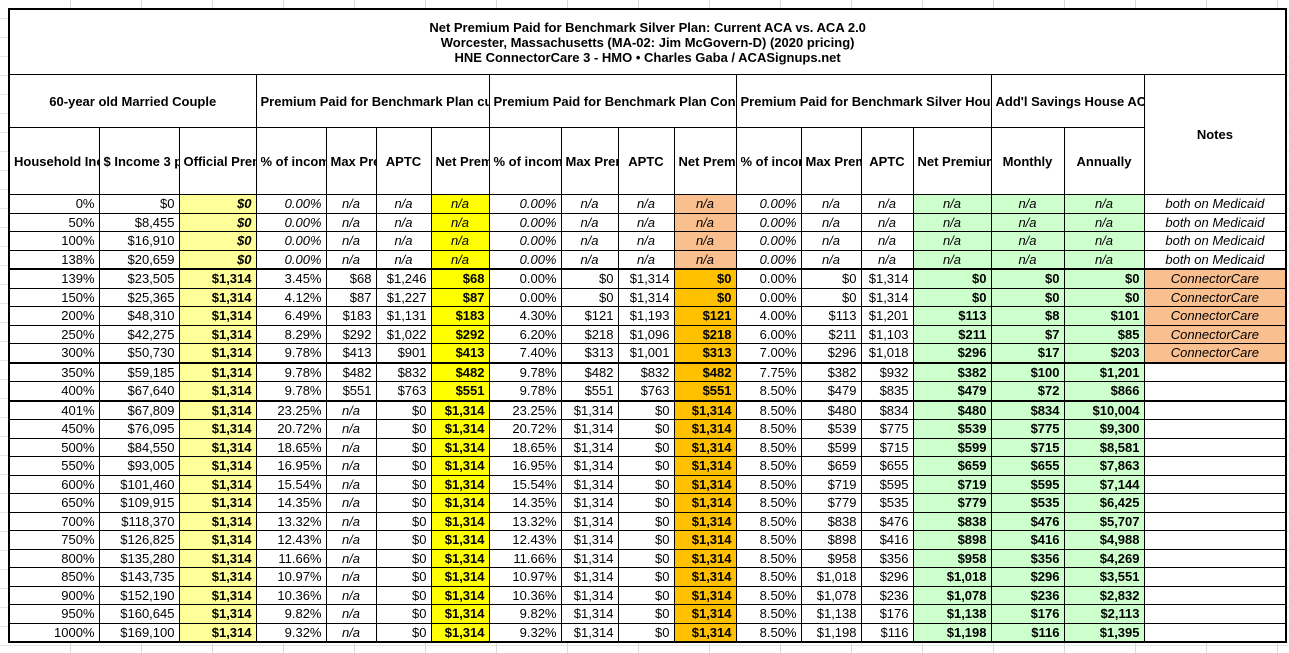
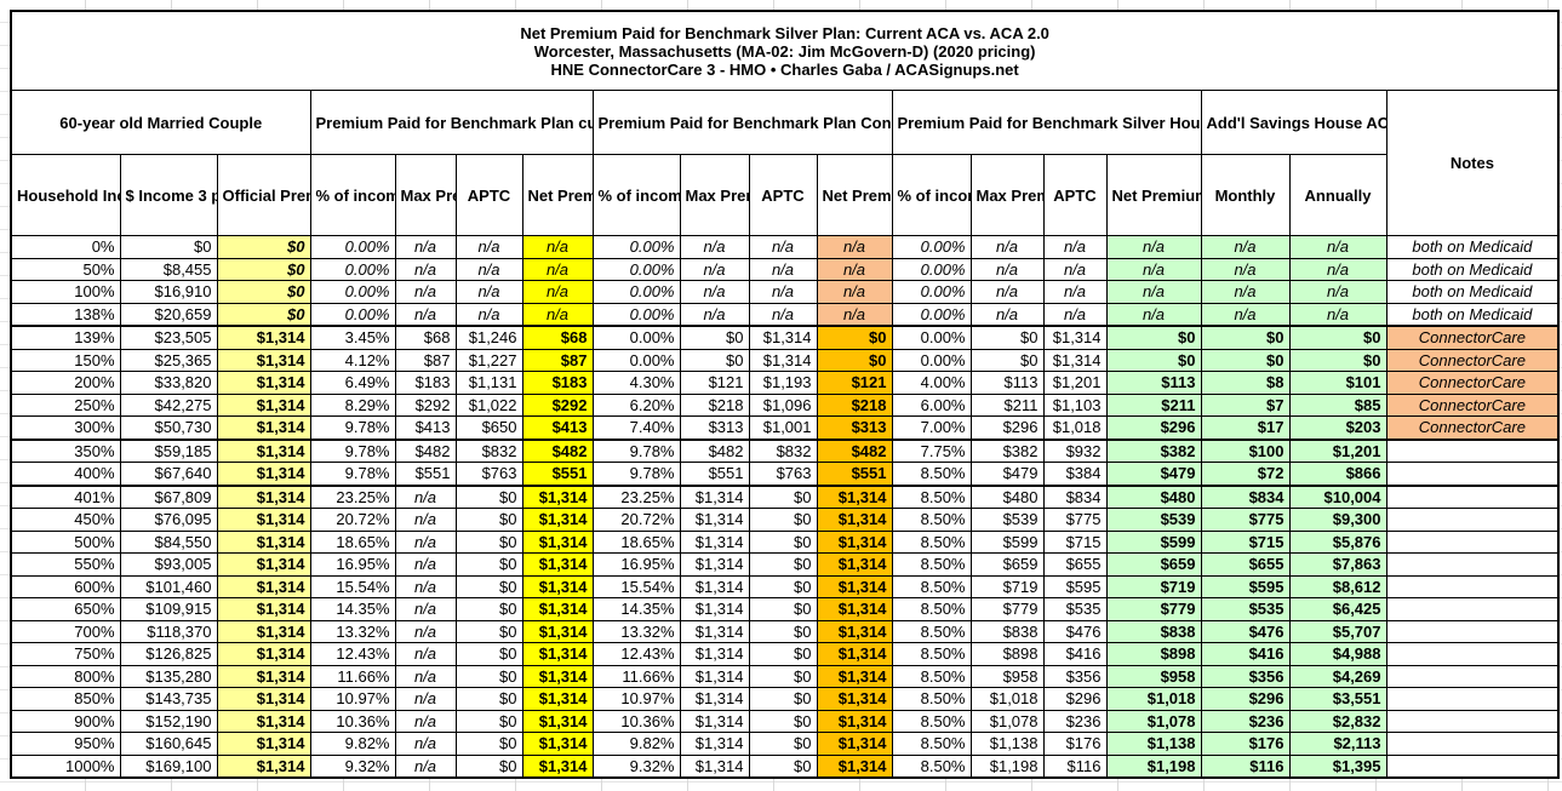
  Net Premium Paid for Benchmark Silver Plan: Current ACA vs. ACA 2.0 Worcester, Massachusetts (MA-02: Jim McGovern-D) (2020 pricing) HNE ConnectorCare 3 - HMO • Charles Gaba / ACASignups.net
  60-year old Married Couple	Premium Paid for Benchmark Plan cu	Premium Paid for Benchmark Plan Con	Premium Paid for Benchmark Silver Hou	Add'l Savings House AC	Notes
  Household In	$ Income 3 p	Official Pre	% of incom	Max Pr	APTC	Net Prem	% of incom	Max Pre	APTC	Net Prem	% of inco	Max Pre	APTC	Net Premiu	Monthly	Annually
  0%	$0	$0	0.00%	n/a	n/a	n/a	0.00%	n/a	n/a	n/a	0.00%	n/a	n/a	n/a	n/a	n/a	both on Medicaid
  50%	$8,455	$0	0.00%	n/a	n/a	n/a	0.00%	n/a	n/a	n/a	0.00%	n/a	n/a	n/a	n/a	n/a	both on Medicaid
  100%	$16,910	$0	0.00%	n/a	n/a	n/a	0.00%	n/a	n/a	n/a	0.00%	n/a	n/a	n/a	n/a	n/a	both on Medicaid
  138%	$20,659	$0	0.00%	n/a	n/a	n/a	0.00%	n/a	n/a	n/a	0.00%	n/a	n/a	n/a	n/a	n/a	both on Medicaid
  139%	$23,505	$1,314	3.45%	$68	$1,246	$68	0.00%	$0	$1,314	$0	0.00%	$0	$1,314	$0	$0	$0	ConnectorCare
  150%	$25,365	$1,314	4.12%	$87	$1,227	$87	0.00%	$0	$1,314	$0	0.00%	$0	$1,314	$0	$0	$0	ConnectorCare
- 200%	$48,310	$1,314	6.49%	$183	$1,131	$183	4.30%	$121	$1,193	$121	4.00%	$113	$1,201	$113	$8	$101	ConnectorCare
+ 200%	$33,820	$1,314	6.49%	$183	$1,131	$183	4.30%	$121	$1,193	$121	4.00%	$113	$1,201	$113	$8	$101	ConnectorCare
  250%	$42,275	$1,314	8.29%	$292	$1,022	$292	6.20%	$218	$1,096	$218	6.00%	$211	$1,103	$211	$7	$85	ConnectorCare
- 300%	$50,730	$1,314	9.78%	$413	$901	$413	7.40%	$313	$1,001	$313	7.00%	$296	$1,018	$296	$17	$203	ConnectorCare
+ 300%	$50,730	$1,314	9.78%	$413	$650	$413	7.40%	$313	$1,001	$313	7.00%	$296	$1,018	$296	$17	$203	ConnectorCare
  350%	$59,185	$1,314	9.78%	$482	$832	$482	9.78%	$482	$832	$482	7.75%	$382	$932	$382	$100	$1,201
- 400%	$67,640	$1,314	9.78%	$551	$763	$551	9.78%	$551	$763	$551	8.50%	$479	$835	$479	$72	$866
+ 400%	$67,640	$1,314	9.78%	$551	$763	$551	9.78%	$551	$763	$551	8.50%	$479	$384	$479	$72	$866
  401%	$67,809	$1,314	23.25%	n/a	$0	$1,314	23.25%	$1,314	$0	$1,314	8.50%	$480	$834	$480	$834	$10,004
  450%	$76,095	$1,314	20.72%	n/a	$0	$1,314	20.72%	$1,314	$0	$1,314	8.50%	$539	$775	$539	$775	$9,300
- 500%	$84,550	$1,314	18.65%	n/a	$0	$1,314	18.65%	$1,314	$0	$1,314	8.50%	$599	$715	$599	$715	$8,581
+ 500%	$84,550	$1,314	18.65%	n/a	$0	$1,314	18.65%	$1,314	$0	$1,314	8.50%	$599	$715	$599	$715	$5,876
  550%	$93,005	$1,314	16.95%	n/a	$0	$1,314	16.95%	$1,314	$0	$1,314	8.50%	$659	$655	$659	$655	$7,863
- 600%	$101,460	$1,314	15.54%	n/a	$0	$1,314	15.54%	$1,314	$0	$1,314	8.50%	$719	$595	$719	$595	$7,144
+ 600%	$101,460	$1,314	15.54%	n/a	$0	$1,314	15.54%	$1,314	$0	$1,314	8.50%	$719	$595	$719	$595	$8,612
  650%	$109,915	$1,314	14.35%	n/a	$0	$1,314	14.35%	$1,314	$0	$1,314	8.50%	$779	$535	$779	$535	$6,425
  700%	$118,370	$1,314	13.32%	n/a	$0	$1,314	13.32%	$1,314	$0	$1,314	8.50%	$838	$476	$838	$476	$5,707
  750%	$126,825	$1,314	12.43%	n/a	$0	$1,314	12.43%	$1,314	$0	$1,314	8.50%	$898	$416	$898	$416	$4,988
  800%	$135,280	$1,314	11.66%	n/a	$0	$1,314	11.66%	$1,314	$0	$1,314	8.50%	$958	$356	$958	$356	$4,269
  850%	$143,735	$1,314	10.97%	n/a	$0	$1,314	10.97%	$1,314	$0	$1,314	8.50%	$1,018	$296	$1,018	$296	$3,551
  900%	$152,190	$1,314	10.36%	n/a	$0	$1,314	10.36%	$1,314	$0	$1,314	8.50%	$1,078	$236	$1,078	$236	$2,832
  950%	$160,645	$1,314	9.82%	n/a	$0	$1,314	9.82%	$1,314	$0	$1,314	8.50%	$1,138	$176	$1,138	$176	$2,113
  1000%	$169,100	$1,314	9.32%	n/a	$0	$1,314	9.32%	$1,314	$0	$1,314	8.50%	$1,198	$116	$1,198	$116	$1,395
